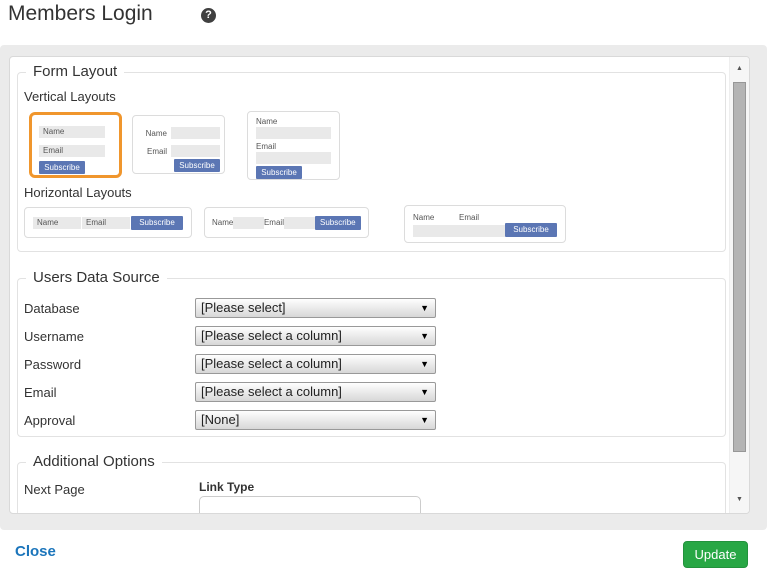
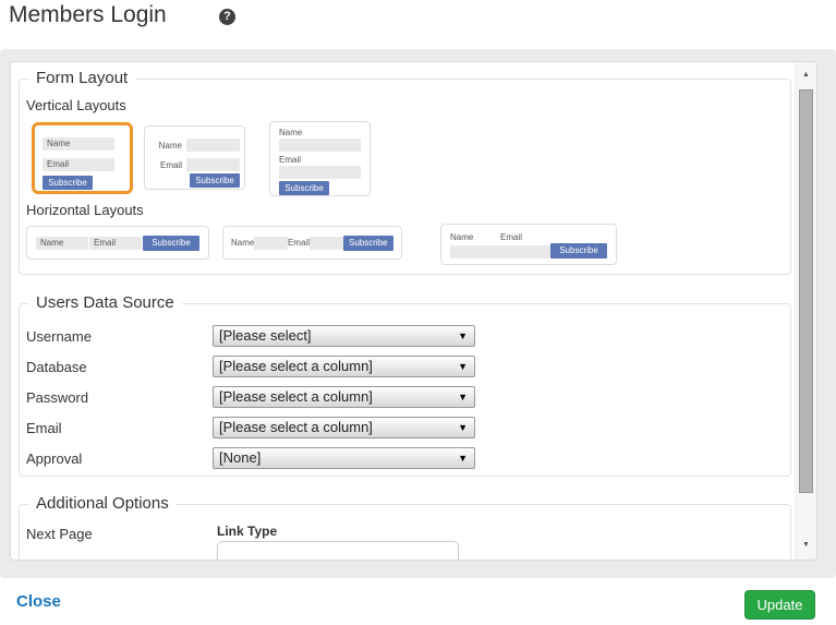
  Members Login
  ?
  Form Layout
  Vertical Layouts
  Name
  Email
  Subscribe
  Name
  Email
  Subscribe
  Name
  Email
  Subscribe
  Horizontal Layouts
  Name
  Email
  Subscribe
  Name
  Emai
  Subscribe
  Name
  Email
  Subscribe
  Users Data Source
- Database
+ Username
  [Please select]
  ▼
- Username
+ Database
  [Please select a column]
  ▼
  Password
  [Please select a column]
  ▼
  Email
  [Please select a column]
  ▼
  Approval
  [None]
  ▼
  Additional Options
  Next Page
  Link Type
  Close
  Update
